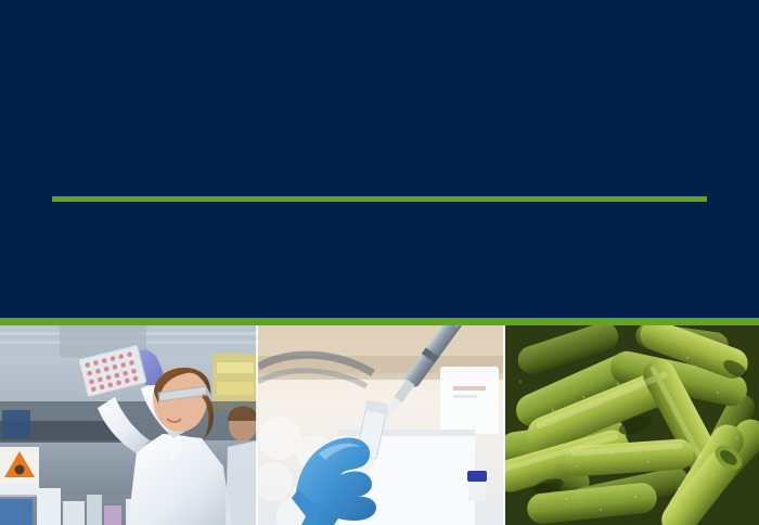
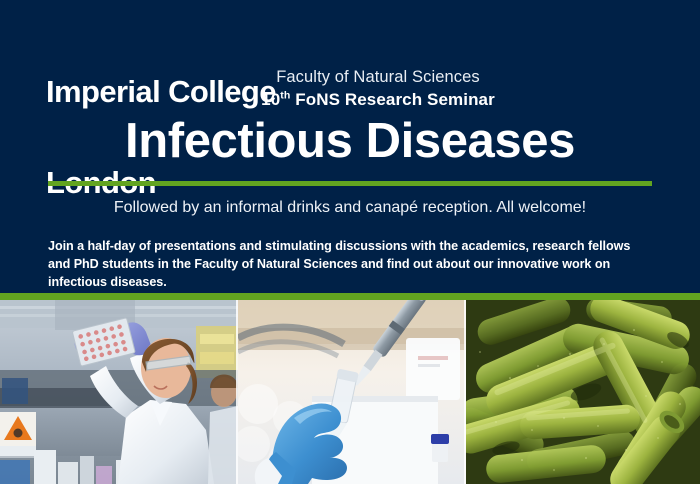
+ Imperial College
+ Faculty of Natural Sciences
+ 10th FoNS Research Seminar
+ Infectious Diseases
+ Followed by an informal drinks and canapé reception. All welcome!
+ Join a half-day of presentations and stimulating discussions with the academics, research fellows and PhD students in the Faculty of Natural Sciences and find out about our innovative work on infectious diseases.
